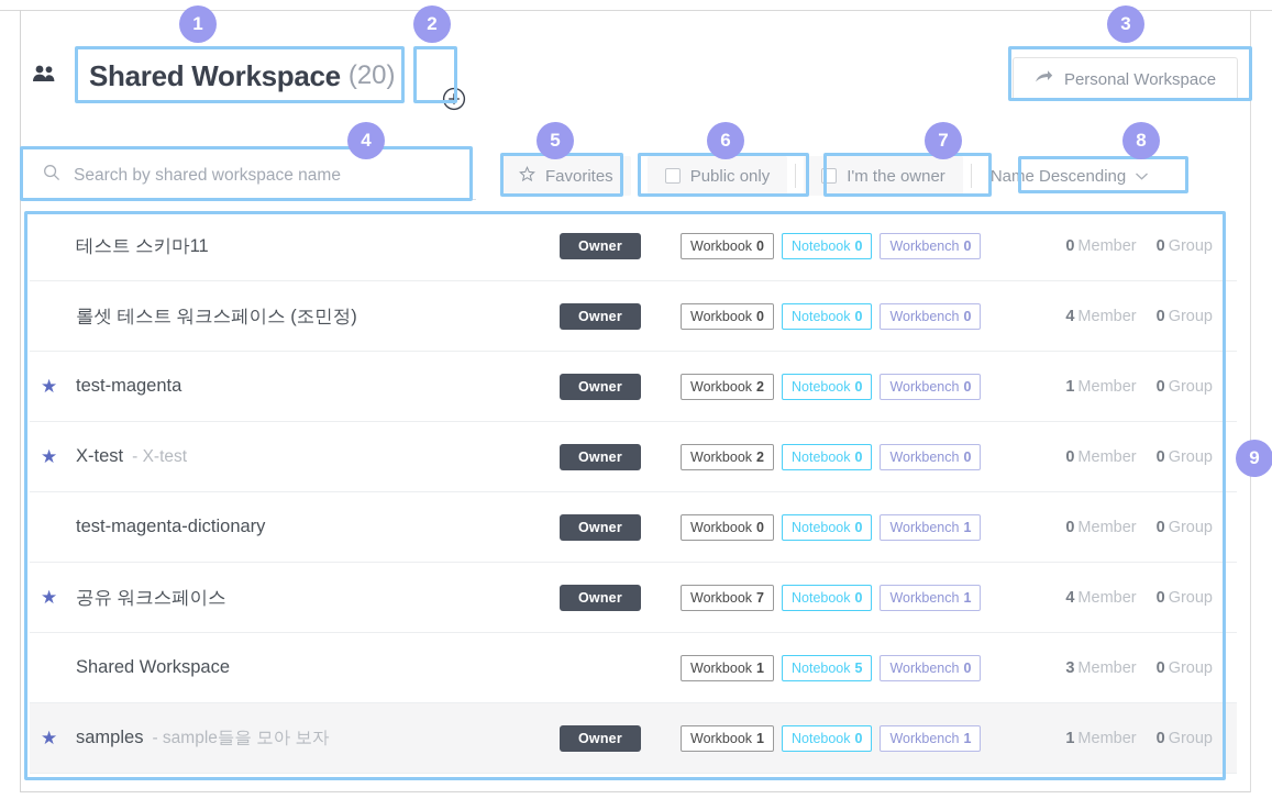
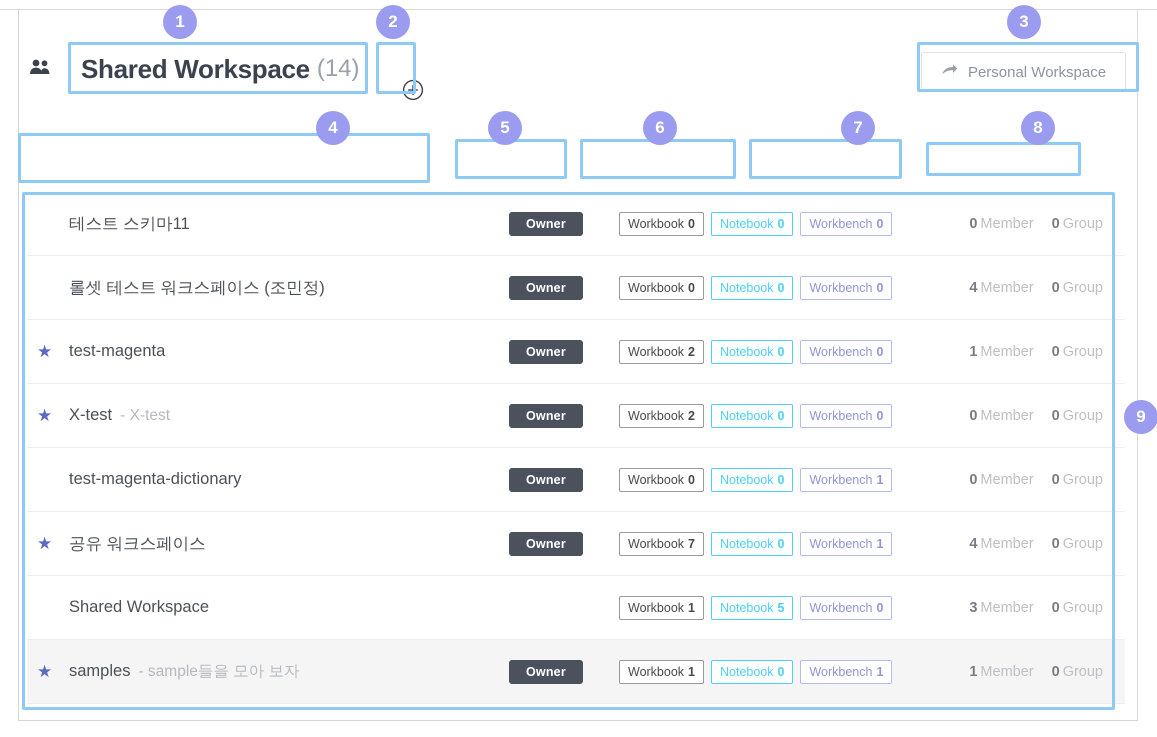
  Shared Workspace
- (20)
+ (14)
  Personal Workspace
- Search by shared workspace name
- Favorites
- Public only
- I'm the owner
- Name Descending
  테스트 스키마11
  Owner
  Workbook
  0
  Notebook
  0
  Workbench
  0
  0 Member
  0 Group
  롤셋 테스트 워크스페이스 (조민정)
  Owner
  Workbook
  0
  Notebook
  0
  Workbench
  0
  4 Member
  0 Group
  ★
  test-magenta
  Owner
  Workbook
  2
  Notebook
  0
  Workbench
  0
  1 Member
  0 Group
  ★
  X-test
  - X-test
  Owner
  Workbook
  2
  Notebook
  0
  Workbench
  0
  0 Member
  0 Group
  test-magenta-dictionary
  Owner
  Workbook
  0
  Notebook
  0
  Workbench
  1
  0 Member
  0 Group
  ★
  공유 워크스페이스
  Owner
  Workbook
  7
  Notebook
  0
  Workbench
  1
  4 Member
  0 Group
  Shared Workspace
  Workbook
  1
  Notebook
  5
  Workbench
  0
  3 Member
  0 Group
  ★
  samples
  - sample들을 모아 보자
  Owner
  Workbook
  1
  Notebook
  0
  Workbench
  1
  1 Member
  0 Group
  1
  2
  3
  4
  5
  6
  7
  8
  9
